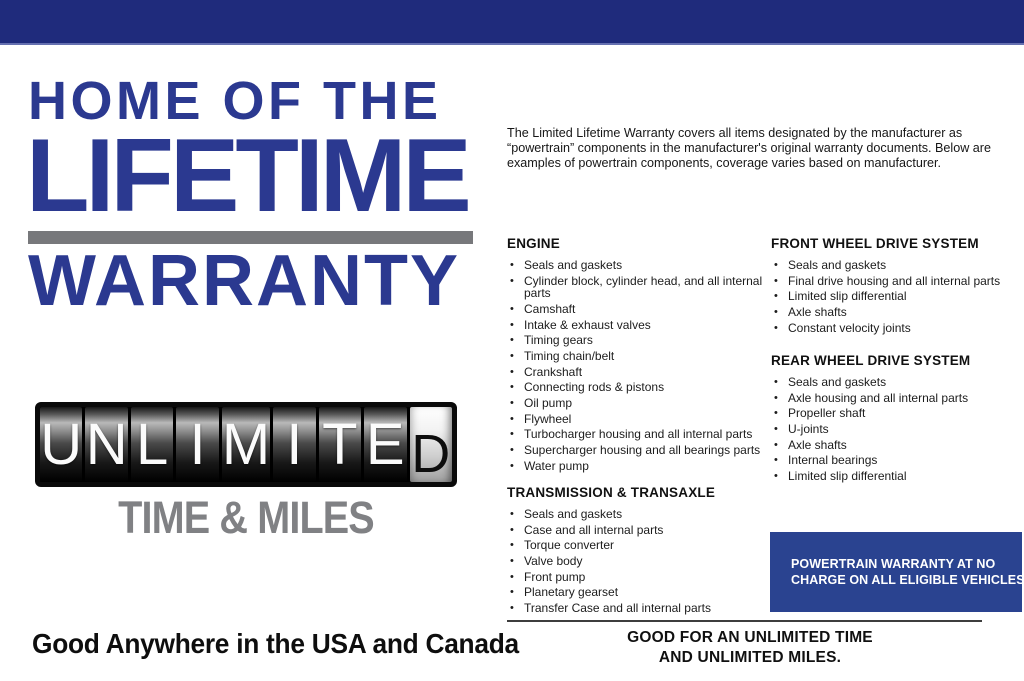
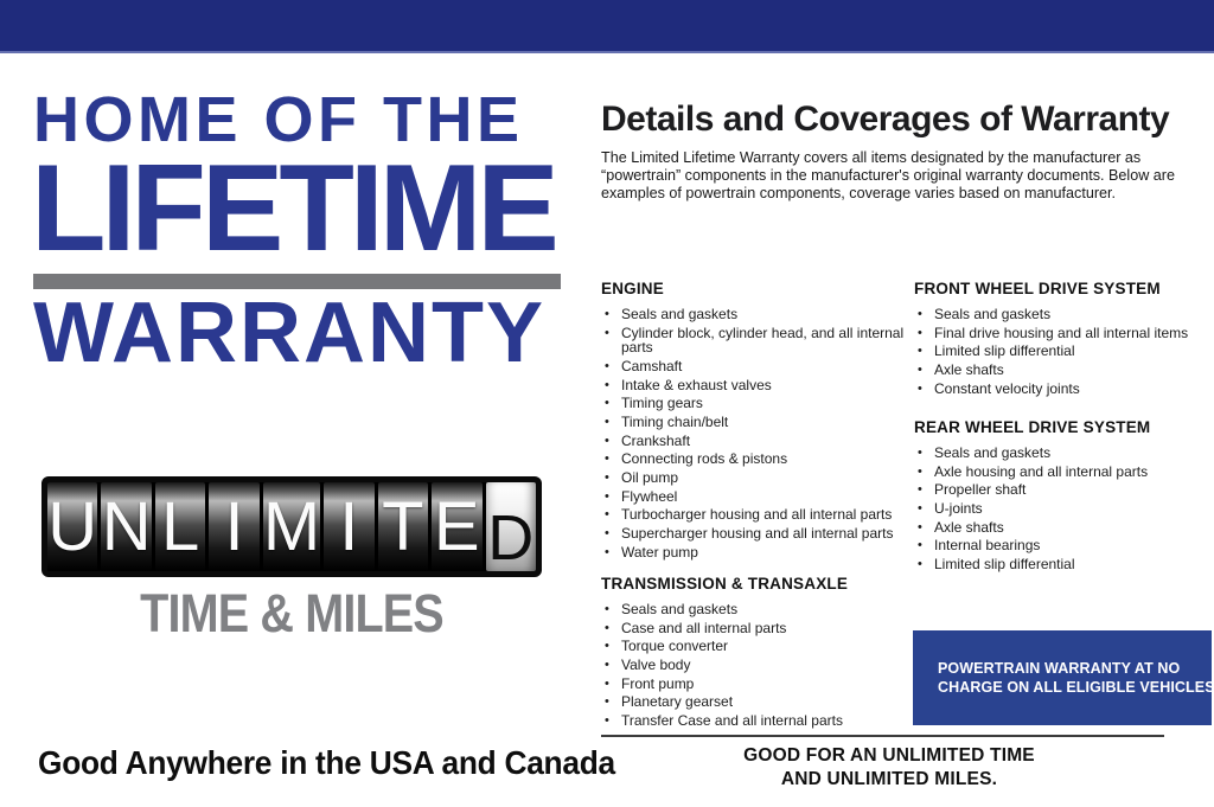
  HOME OF THE
  LIFETIME
  WARRANTY
  U
  N
  L
  I
  M
  I
  T
  E
  D
  TIME & MILES
  Good Anywhere in the USA and Canada
+ Details and Coverages of Warranty
  The Limited Lifetime Warranty covers all items designated by the manufacturer as “powertrain” components in the manufacturer's original warranty documents. Below are examples of powertrain components, coverage varies based on manufacturer.
  ENGINE
  •
  Seals and gaskets
  •
  Cylinder block, cylinder head, and all internal parts
  •
  Camshaft
  •
  Intake & exhaust valves
  •
  Timing gears
  •
  Timing chain/belt
  •
  Crankshaft
  •
  Connecting rods & pistons
  •
  Oil pump
  •
  Flywheel
  •
  Turbocharger housing and all internal parts
  •
- Supercharger housing and all bearings parts
+ Supercharger housing and all internal parts
  •
  Water pump
  FRONT WHEEL DRIVE SYSTEM
  •
  Seals and gaskets
  •
- Final drive housing and all internal parts
+ Final drive housing and all internal items
  •
  Limited slip differential
  •
  Axle shafts
  •
  Constant velocity joints
  REAR WHEEL DRIVE SYSTEM
  •
  Seals and gaskets
  •
  Axle housing and all internal parts
  •
  Propeller shaft
  •
  U-joints
  •
  Axle shafts
  •
  Internal bearings
  •
  Limited slip differential
  TRANSMISSION & TRANSAXLE
  •
  Seals and gaskets
  •
  Case and all internal parts
  •
  Torque converter
  •
  Valve body
  •
  Front pump
  •
  Planetary gearset
  •
  Transfer Case and all internal parts
  POWERTRAIN WARRANTY AT NO
  CHARGE ON ALL ELIGIBLE VEHICLES
  GOOD FOR AN UNLIMITED TIME
  AND UNLIMITED MILES.
